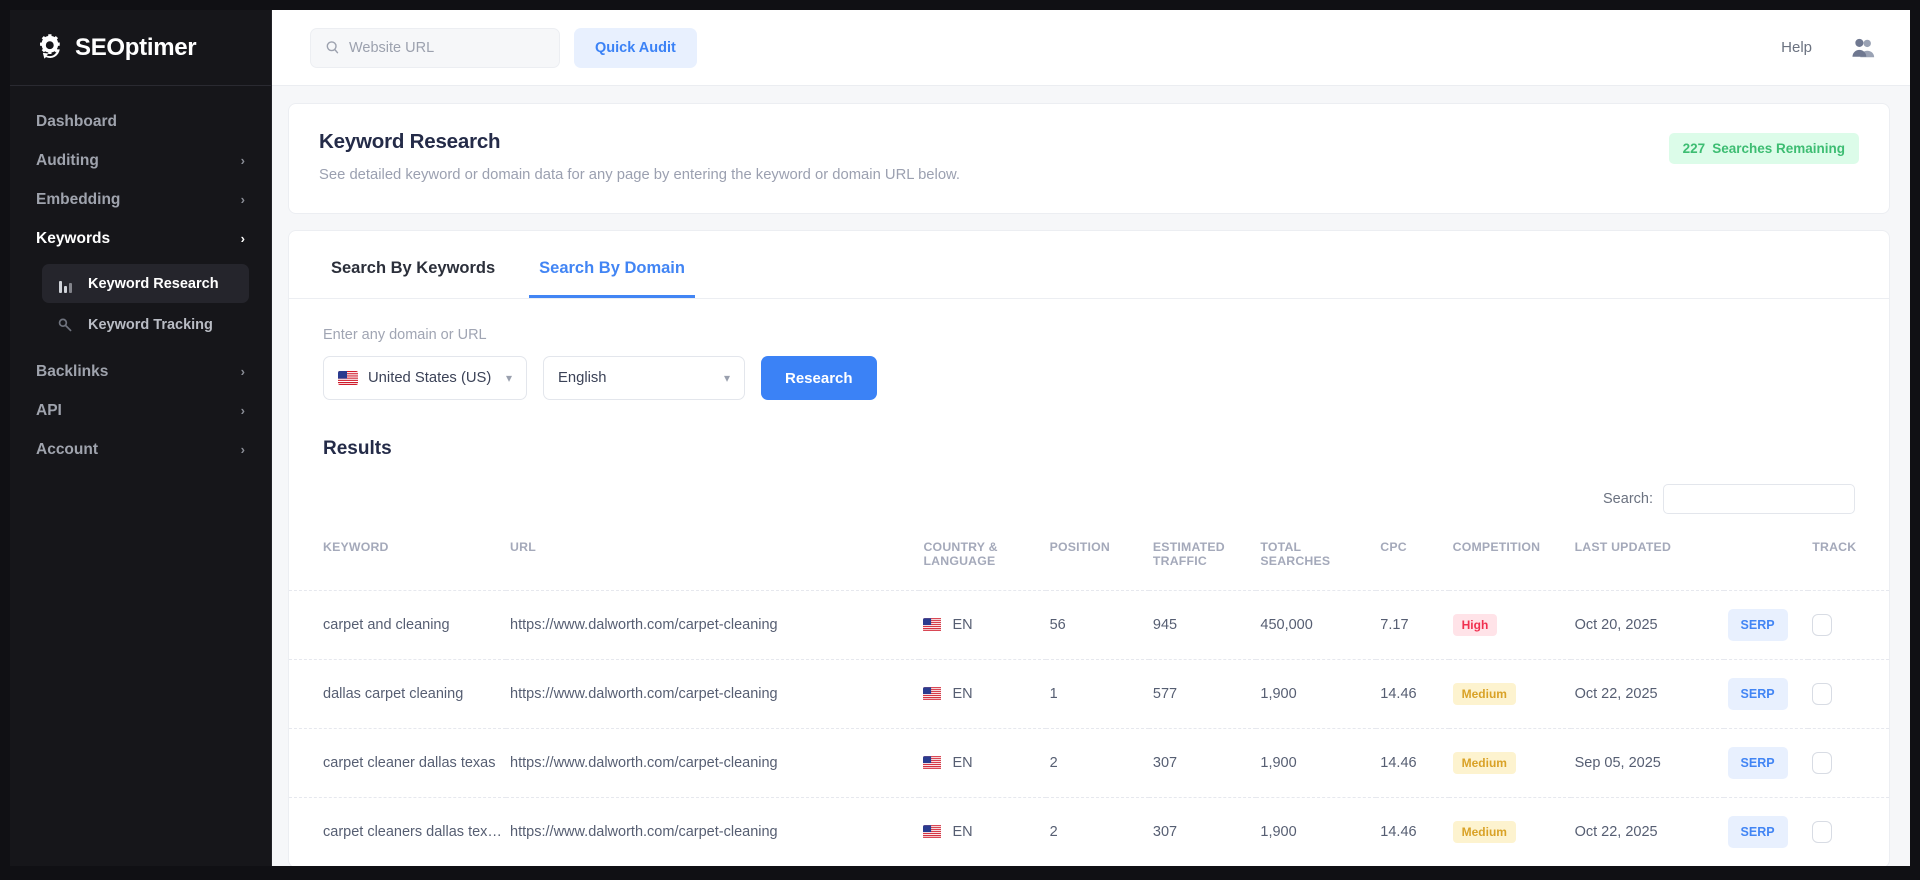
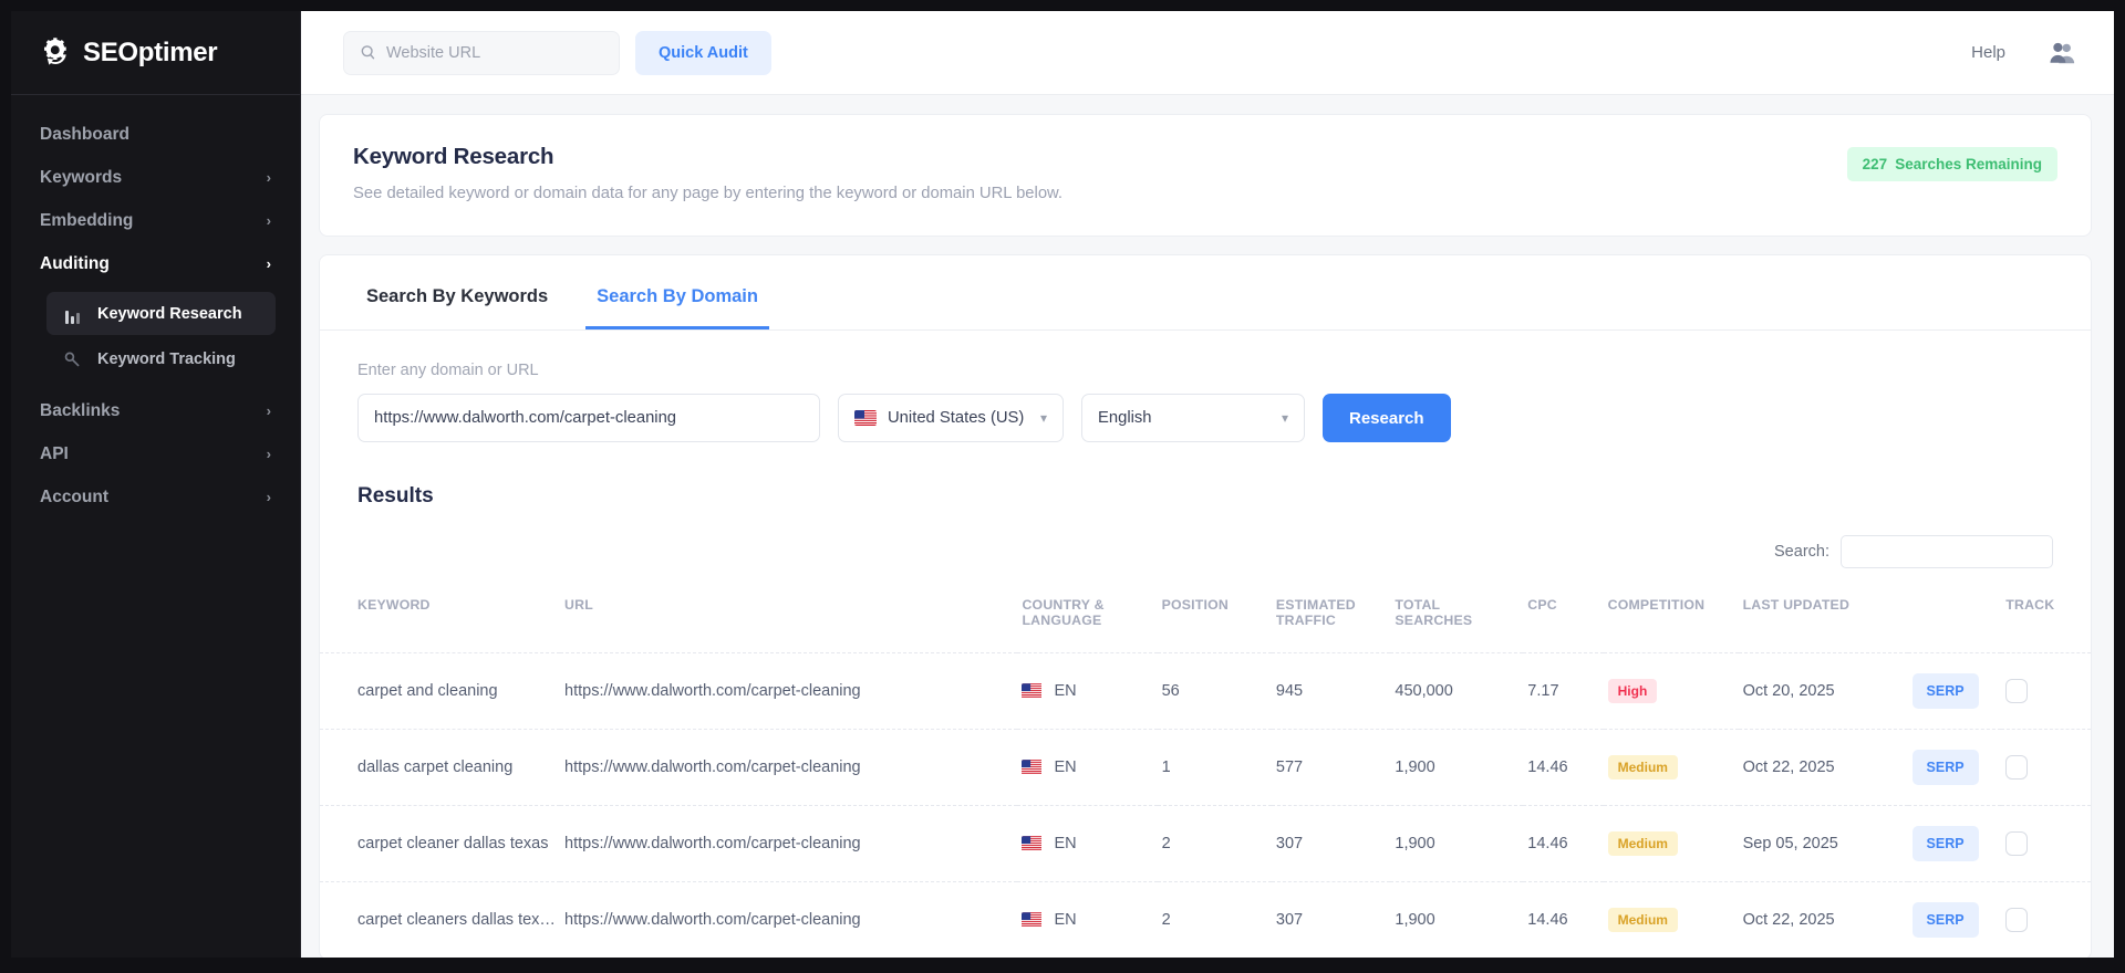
  SEOptimer
  Dashboard
- Auditing
+ Keywords
  ›
  Embedding
  ›
- Keywords
+ Auditing
  ›
  Keyword Research
  Keyword Tracking
  Backlinks
  ›
  API
  ›
  Account
  ›
  Website URL
  Quick Audit
  Help
  Keyword Research
  See detailed keyword or domain data for any page by entering the keyword or domain URL below.
  227
  Searches Remaining
  Search By Keywords
  Search By Domain
  Enter any domain or URL
+ https://www.dalworth.com/carpet-cleaning
  United States (US)
  ▾
  English
  ▾
  Research
  Results
  Search:
  KEYWORD	URL	COUNTRY & LANGUAGE	POSITION	ESTIMATED TRAFFIC	TOTAL SEARCHES	CPC	COMPETITION	LAST UPDATED		TRACK
  carpet and cleaning	https://www.dalworth.com/carpet-cleaning	EN	56	945	450,000	7.17	High	Oct 20, 2025	SERP
  dallas carpet cleaning	https://www.dalworth.com/carpet-cleaning	EN	1	577	1,900	14.46	Medium	Oct 22, 2025	SERP
  carpet cleaner dallas texas	https://www.dalworth.com/carpet-cleaning	EN	2	307	1,900	14.46	Medium	Sep 05, 2025	SERP
  carpet cleaners dallas texas	https://www.dalworth.com/carpet-cleaning	EN	2	307	1,900	14.46	Medium	Oct 22, 2025	SERP
